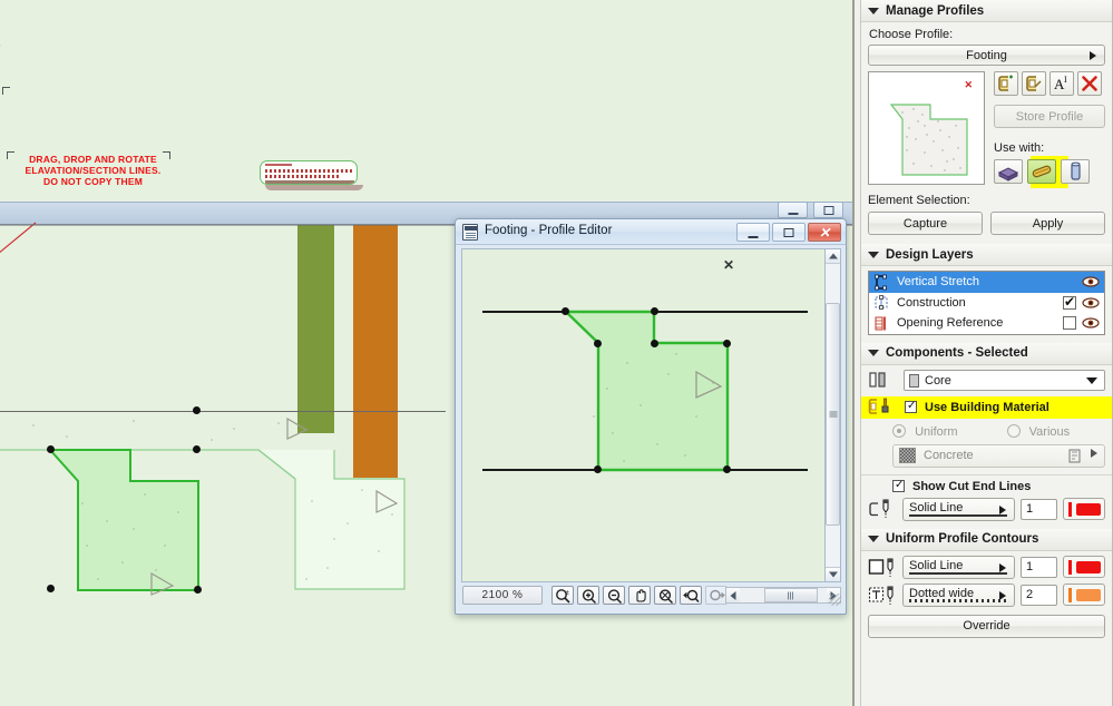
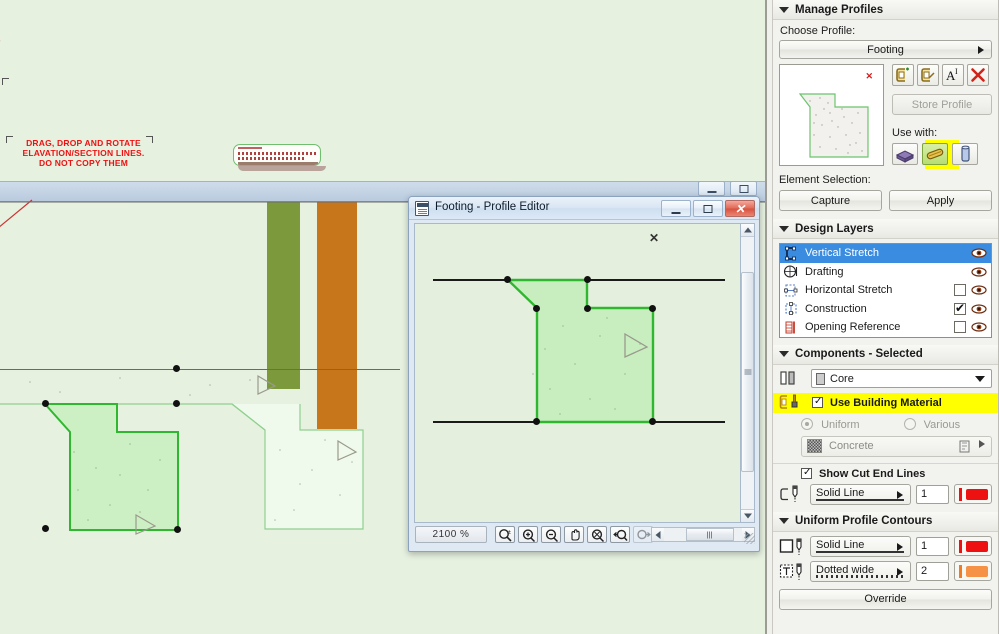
  DRAG, DROP AND ROTATE
  ELAVATION/SECTION LINES.
  DO NOT COPY THEM
  Footing - Profile Editor
  ✕
  ✕
  2100 %
  Manage Profiles
  Choose Profile:
  Footing
  ✕
  A
  I
  Store Profile
  Use with:
  Element Selection:
  Capture
  Apply
  Design Layers
  Vertical Stretch
+ Drafting
+ Horizontal Stretch
  Construction
  Opening Reference
  Components - Selected
  Core
  Use Building Material
  Uniform
  Various
  Concrete
  Show Cut End Lines
  Solid Line
  1
  Uniform Profile Contours
  Solid Line
  1
  Dotted wide
  2
  Override
